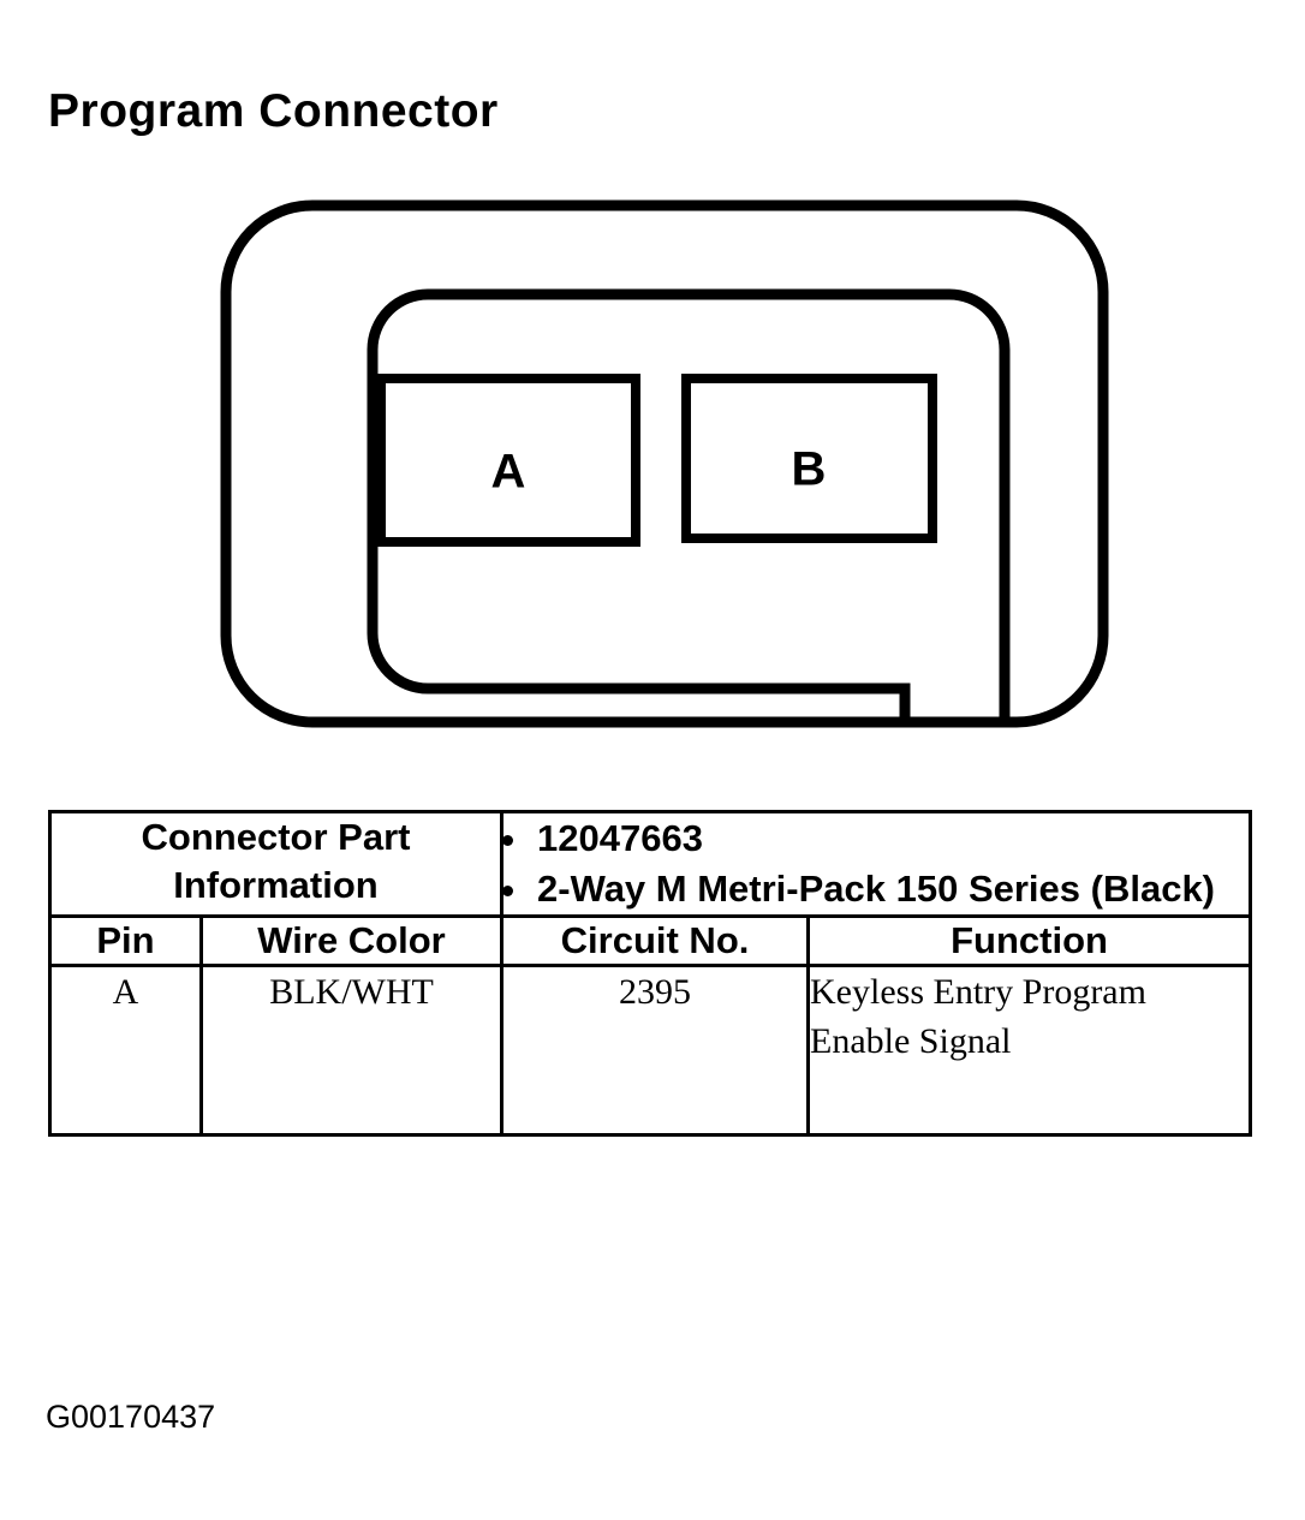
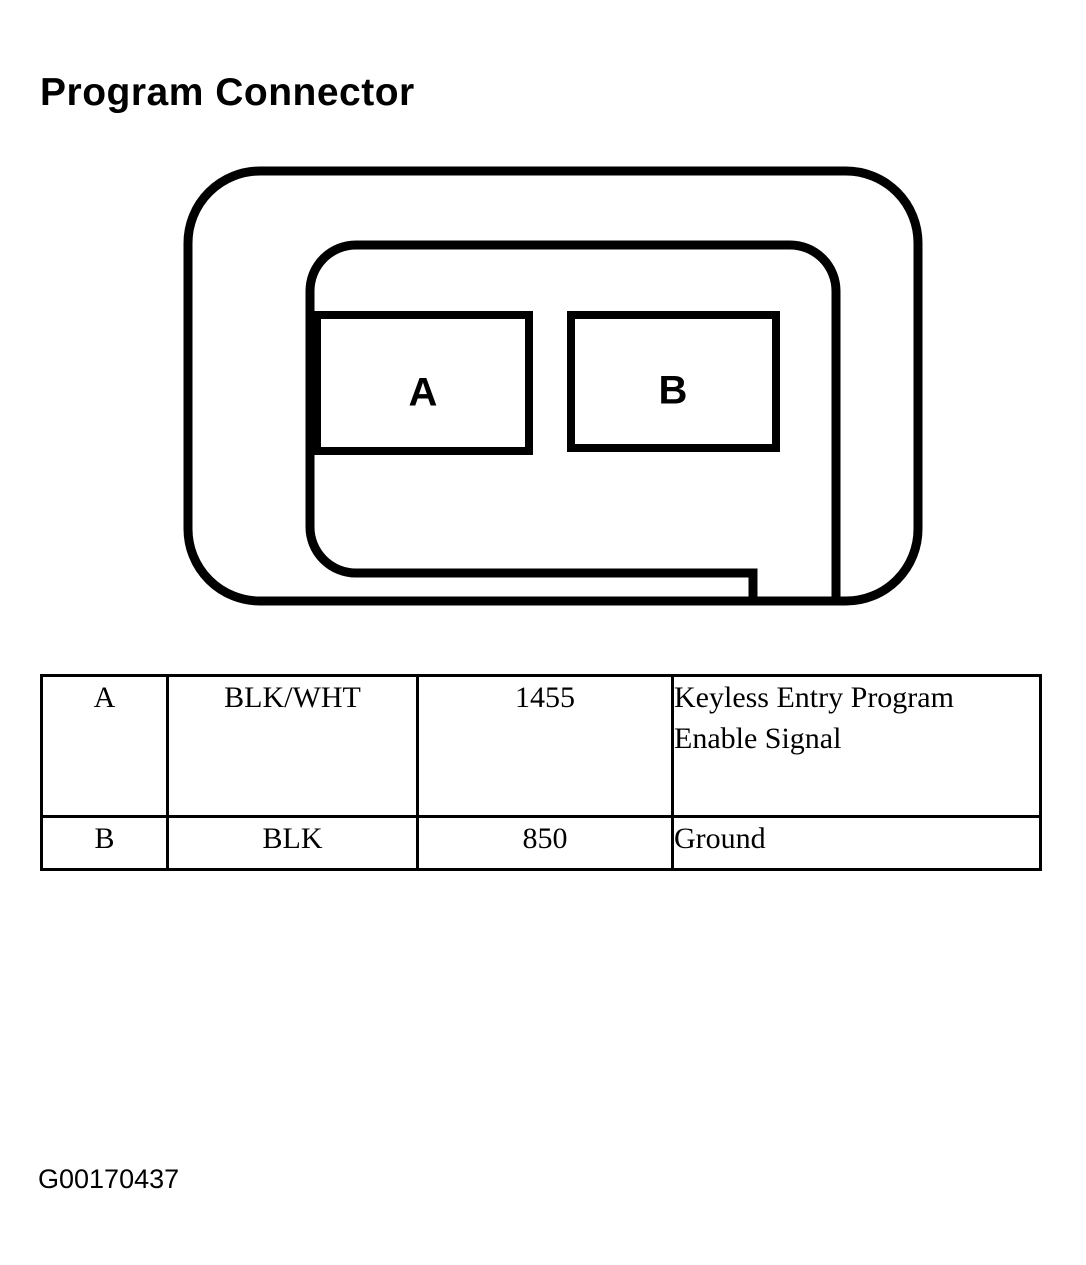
  Program Connector
  A
  B
- Connector Part Information	12047663 2-Way M Metri-Pack 150 Series (Black)
- Pin	Wire Color	Circuit No.	Function
- A	BLK/WHT	2395	Keyless Entry Program Enable Signal
+ A	BLK/WHT	1455	Keyless Entry Program Enable Signal
+ B	BLK	850	Ground
  G00170437
